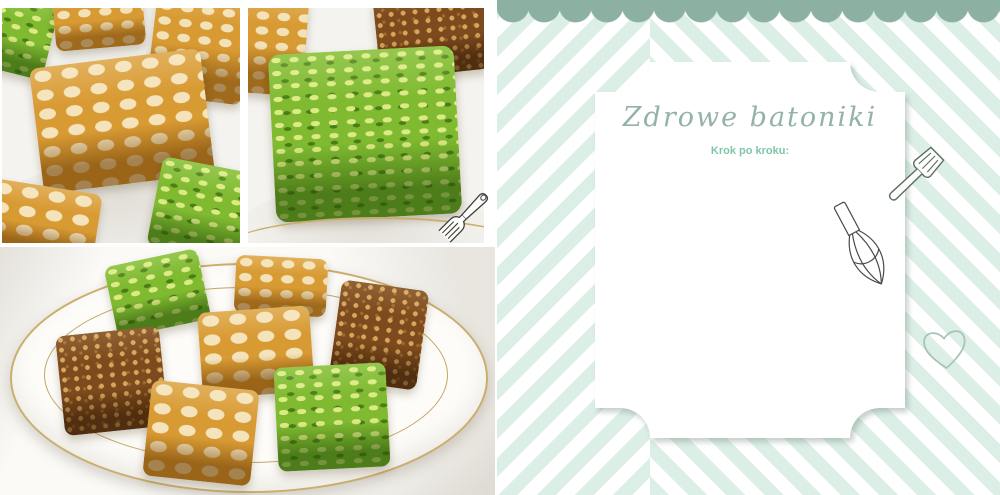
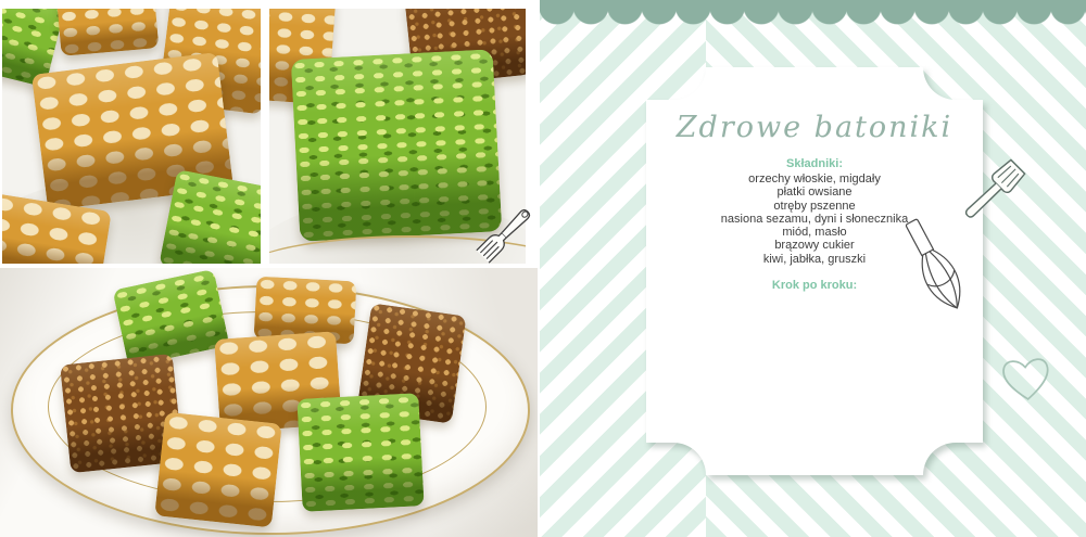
  Zdrowe batoniki
+ Składniki:
+ orzechy włoskie, migdały
+ płatki owsiane
+ otręby pszenne
+ nasiona sezamu, dyni i słonecznika
+ miód, masło
+ brązowy cukier
+ kiwi, jabłka, gruszki
  Krok po kroku:
